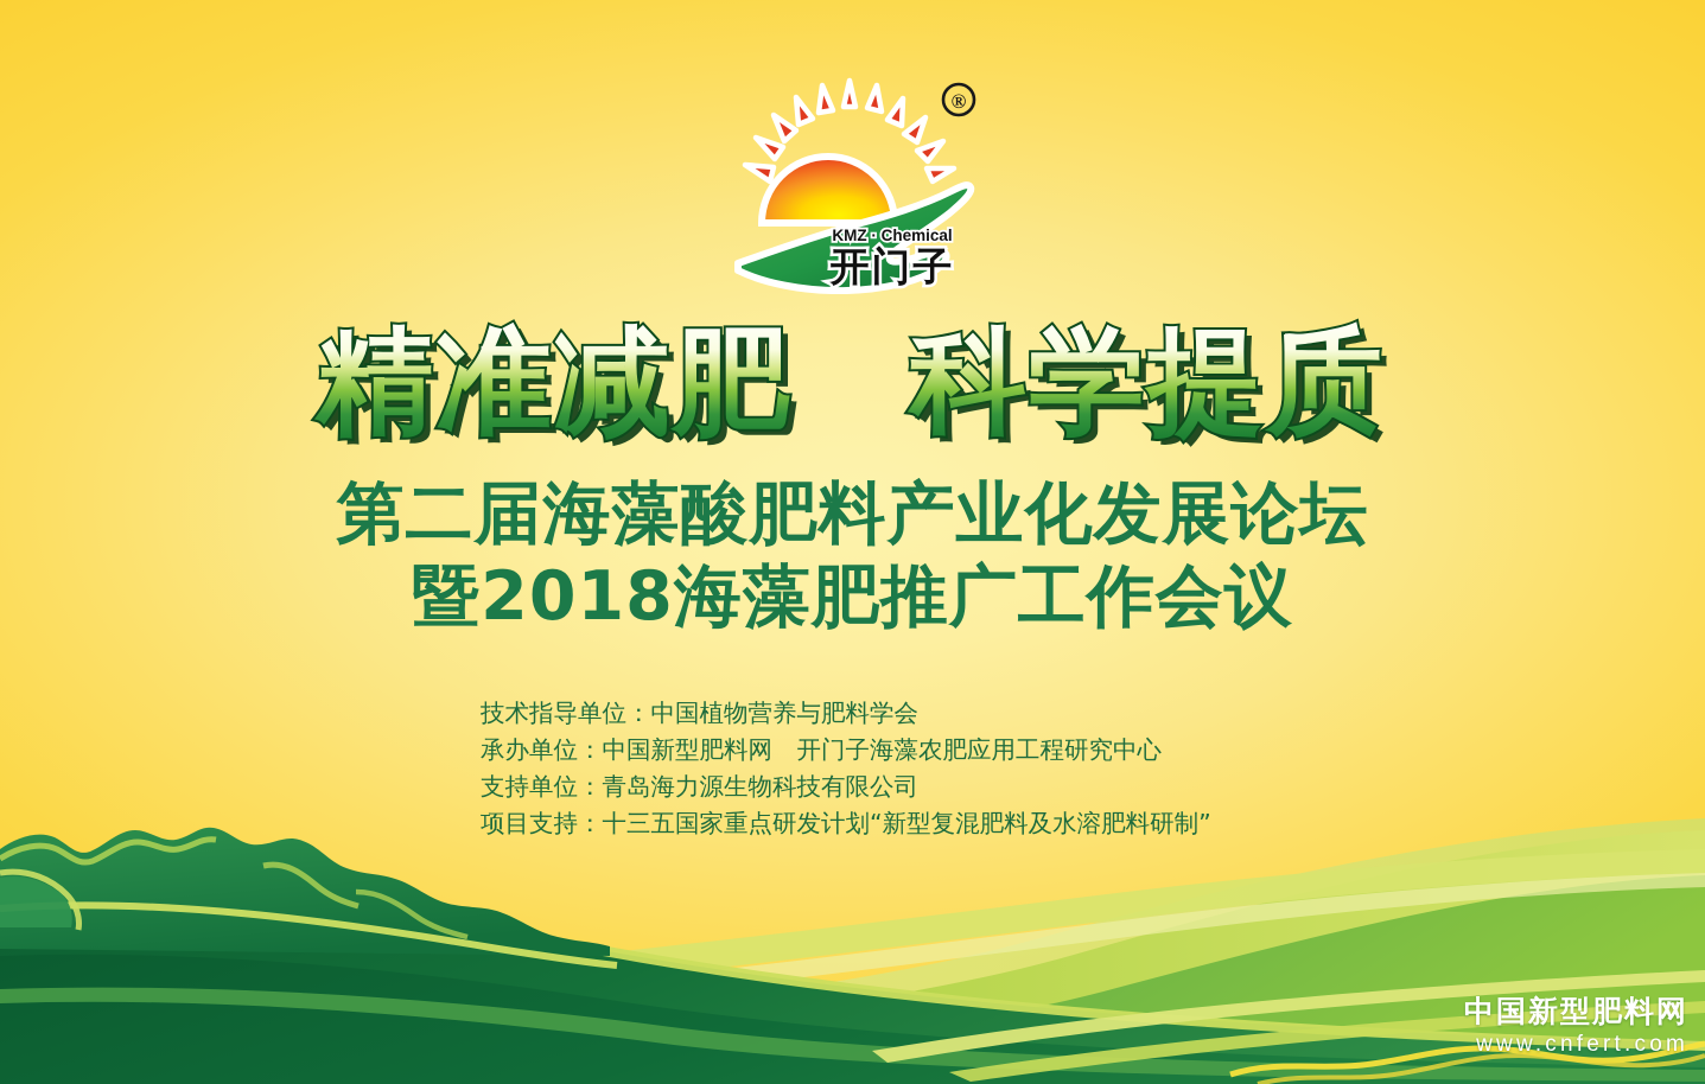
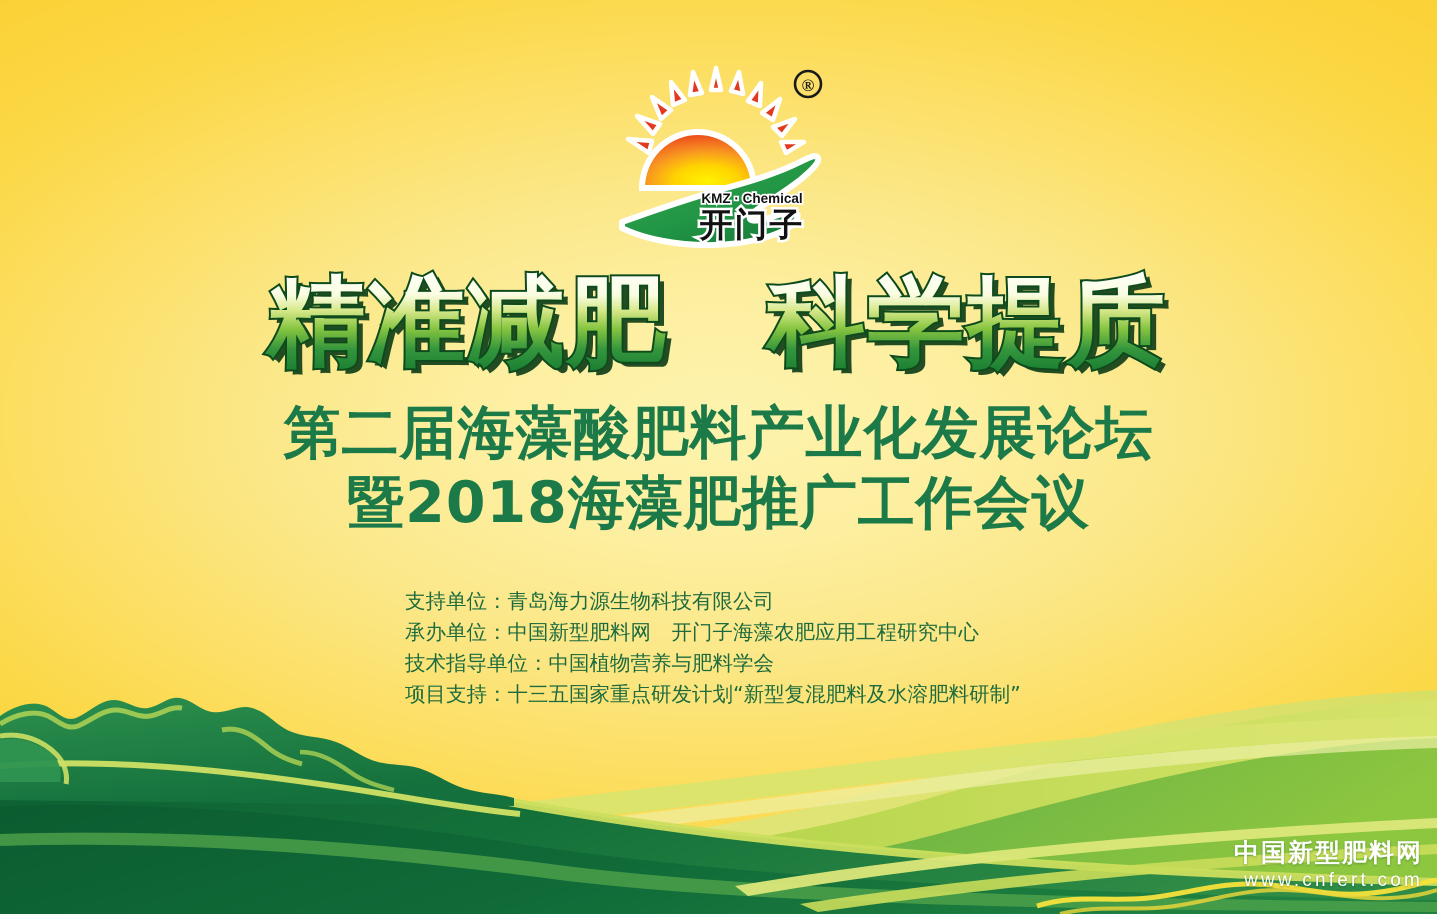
  ®
  KMZ · Chemical
  开门子
  精准减肥 科学提质
  第二届海藻酸肥料产业化发展论坛
  暨2018海藻肥推广工作会议
- 技术指导单位：中国植物营养与肥料学会
+ 支持单位：青岛海力源生物科技有限公司
  承办单位：中国新型肥料网 开门子海藻农肥应用工程研究中心
- 支持单位：青岛海力源生物科技有限公司
+ 技术指导单位：中国植物营养与肥料学会
  项目支持：十三五国家重点研发计划“新型复混肥料及水溶肥料研制”
  中国新型肥料网
  www.cnfert.com
